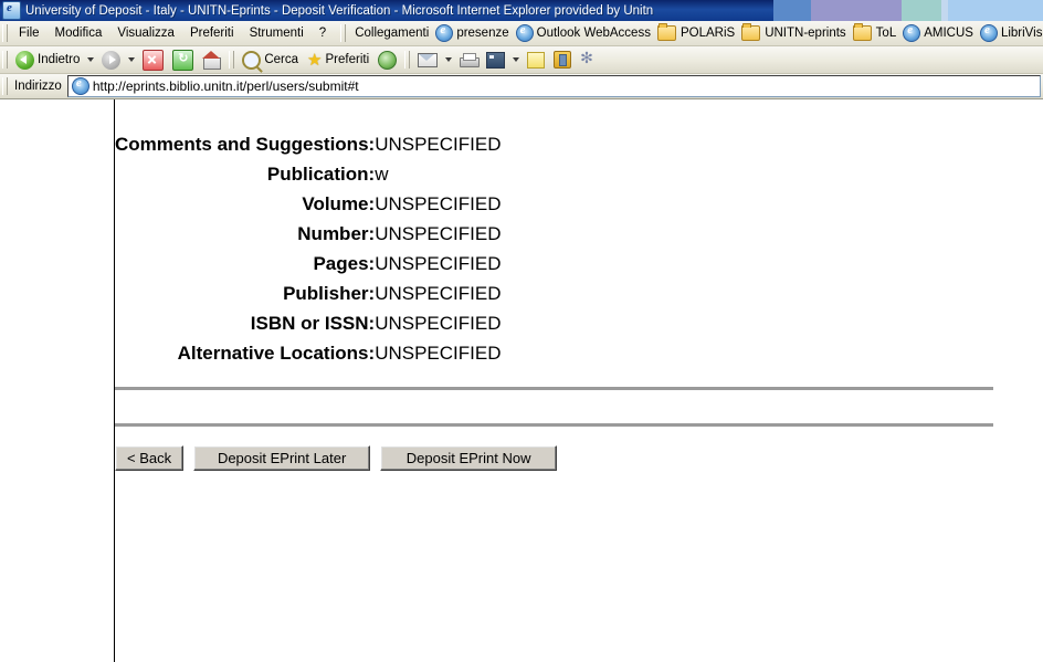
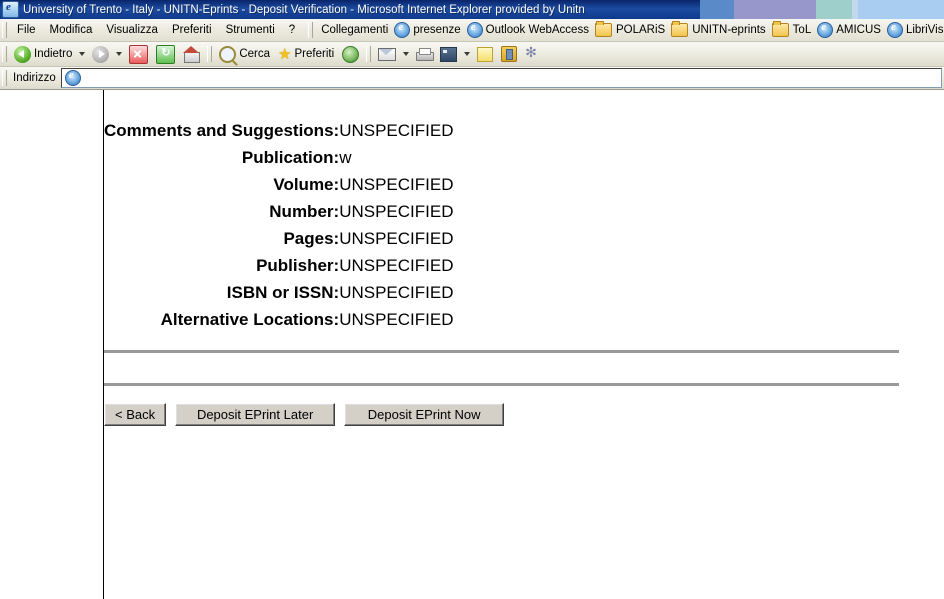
- University of Deposit - Italy - UNITN-Eprints - Deposit Verification - Microsoft Internet Explorer provided by Unitn
+ University of Trento - Italy - UNITN-Eprints - Deposit Verification - Microsoft Internet Explorer provided by Unitn
  File
  Modifica
  Visualizza
  Preferiti
  Strumenti
  ?
  Collegamenti
  presenze
  Outlook WebAccess
  POLARiS
  UNITN-eprints
  ToL
  AMICUS
  LibriVis
  Indietro
  ↻
  Cerca
  ★
  Preferiti
  Indirizzo
- http://eprints.biblio.unitn.it/perl/users/submit#t
  Comments and Suggestions:	UNSPECIFIED
  Publication:	w
  Volume:	UNSPECIFIED
  Number:	UNSPECIFIED
  Pages:	UNSPECIFIED
  Publisher:	UNSPECIFIED
  ISBN or ISSN:	UNSPECIFIED
  Alternative Locations:	UNSPECIFIED
  < Back
  Deposit EPrint Later
  Deposit EPrint Now
